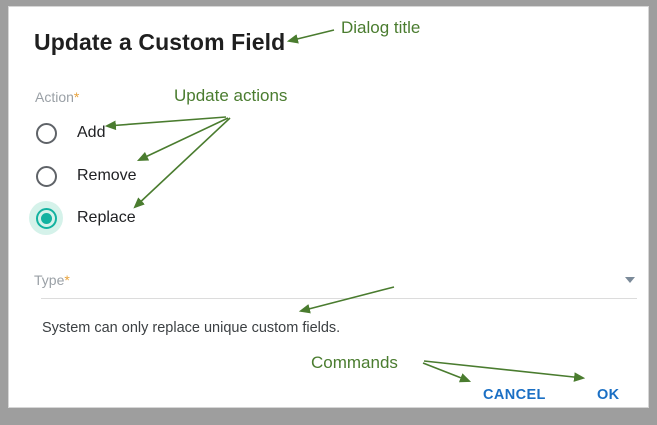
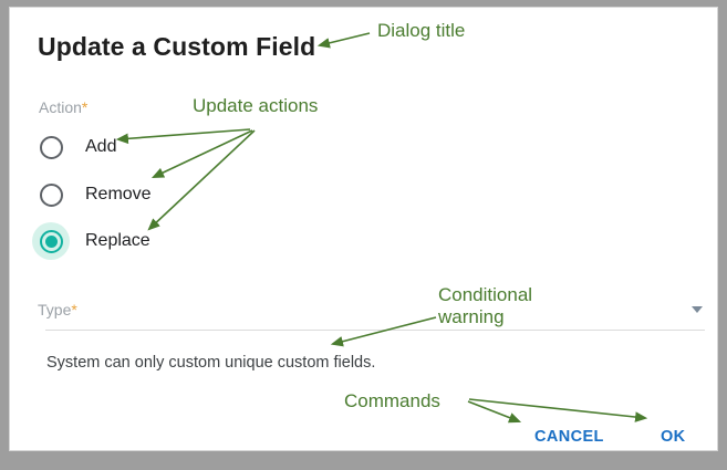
  Update a Custom Field
  Action*
  Add
  Remove
  Replace
  Type*
- System can only replace unique custom fields.
+ System can only custom unique custom fields.
  CANCEL
  OK
  Dialog title
  Update actions
+ Conditional
+ warning
  Commands
